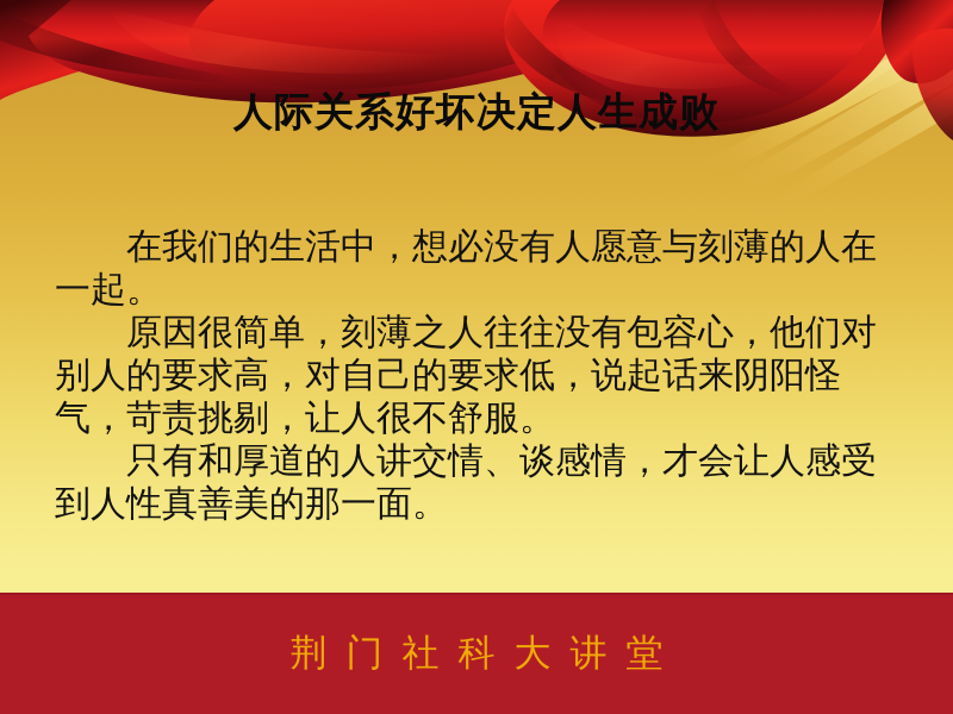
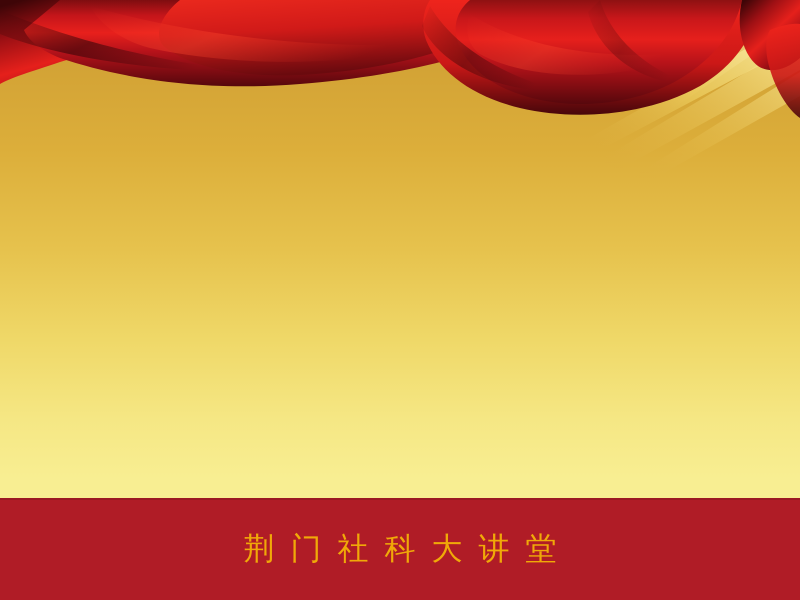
- 人际关系好坏决定人生成败
- 在我们的生活中，想必没有人愿意与刻薄的人在一起。
- 原因很简单，刻薄之人往往没有包容心，他们对别人的要求高，对自己的要求低，说起话来阴阳怪气，苛责挑剔，让人很不舒服。
- 只有和厚道的人讲交情、谈感情，才会让人感受到人性真善美的那一面。
  荆门社科大讲堂
